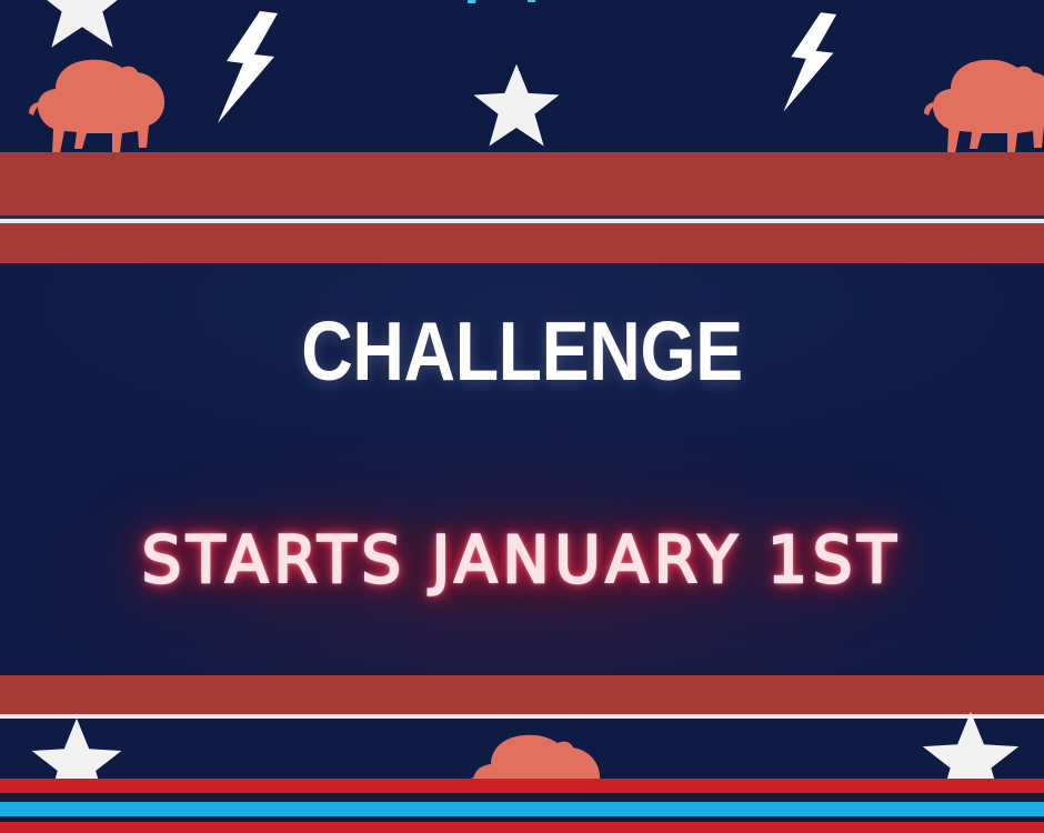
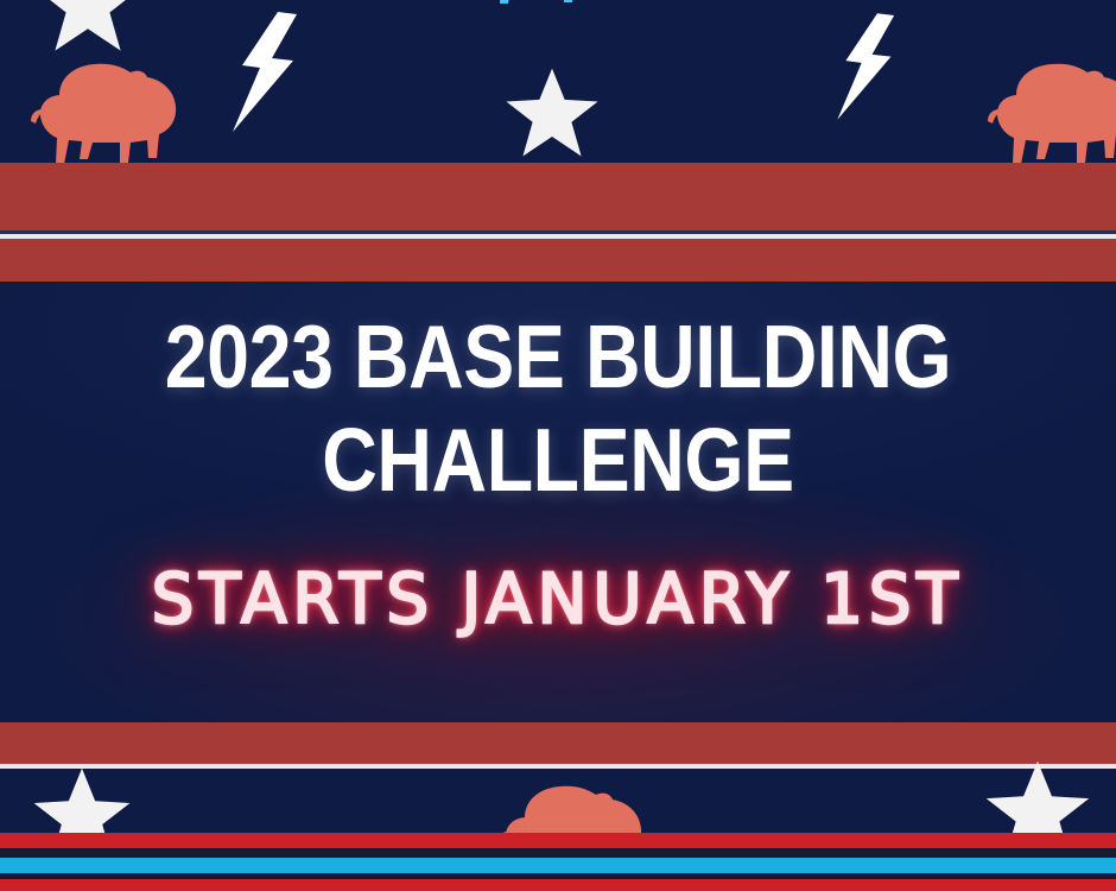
+ 2023 BASE BUILDING
  CHALLENGE
  STARTS JANUARY 1ST
